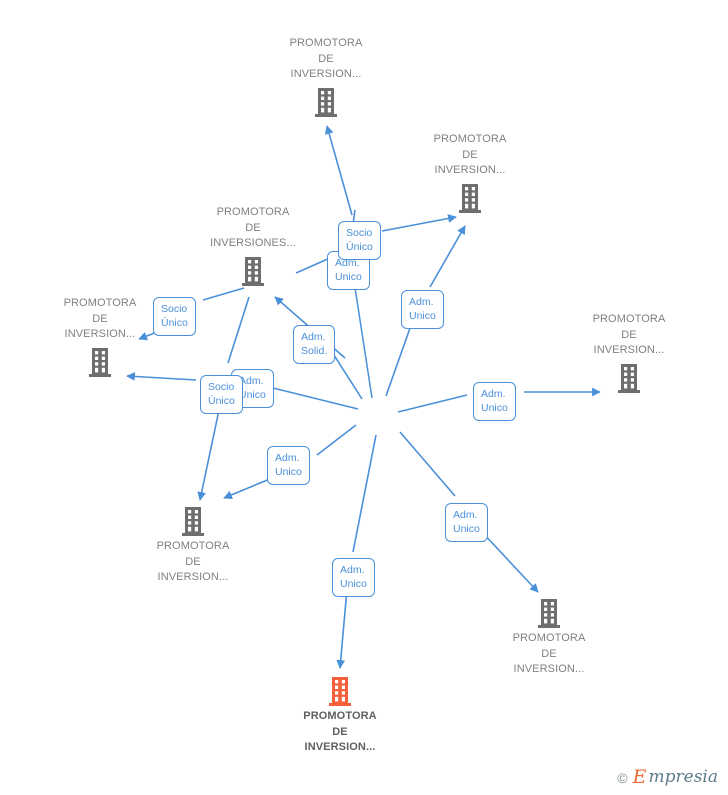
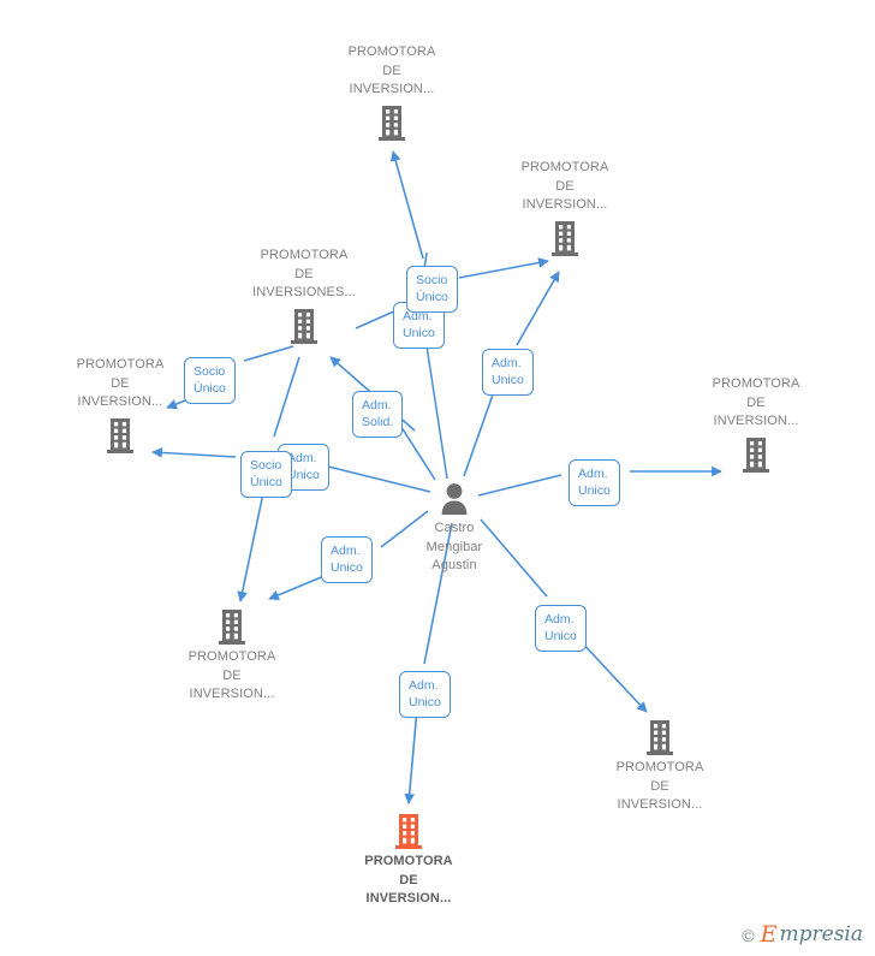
  PROMOTORA
  DE
  INVERSION...
  PROMOTORA
  DE
  INVERSION...
  PROMOTORA
  DE
  INVERSIONES...
  PROMOTORA
  DE
  INVERSION...
  PROMOTORA
  DE
  INVERSION...
  PROMOTORA
  DE
  INVERSION...
  PROMOTORA
  DE
  INVERSION...
  PROMOTORA
  DE
  INVERSION...
+ Castro
+ Mengibar
+ Agustin
  Adm.
  Unico
  Socio
  Único
  Adm.
  Unico
  Socio
  Único
  Adm.
  Solid.
  dm.
  nico
  Socio
  Único
  Adm.
  Unico
  Adm.
  Unico
  Adm.
  Unico
  Adm.
  Unico
  ©
  E
  mpresia
